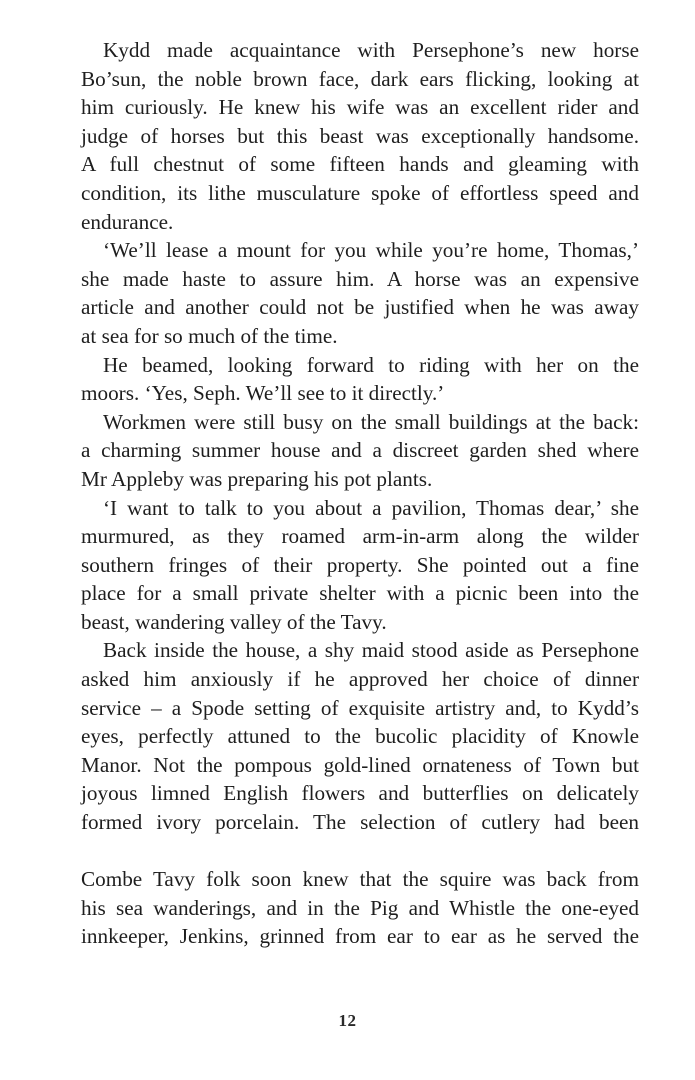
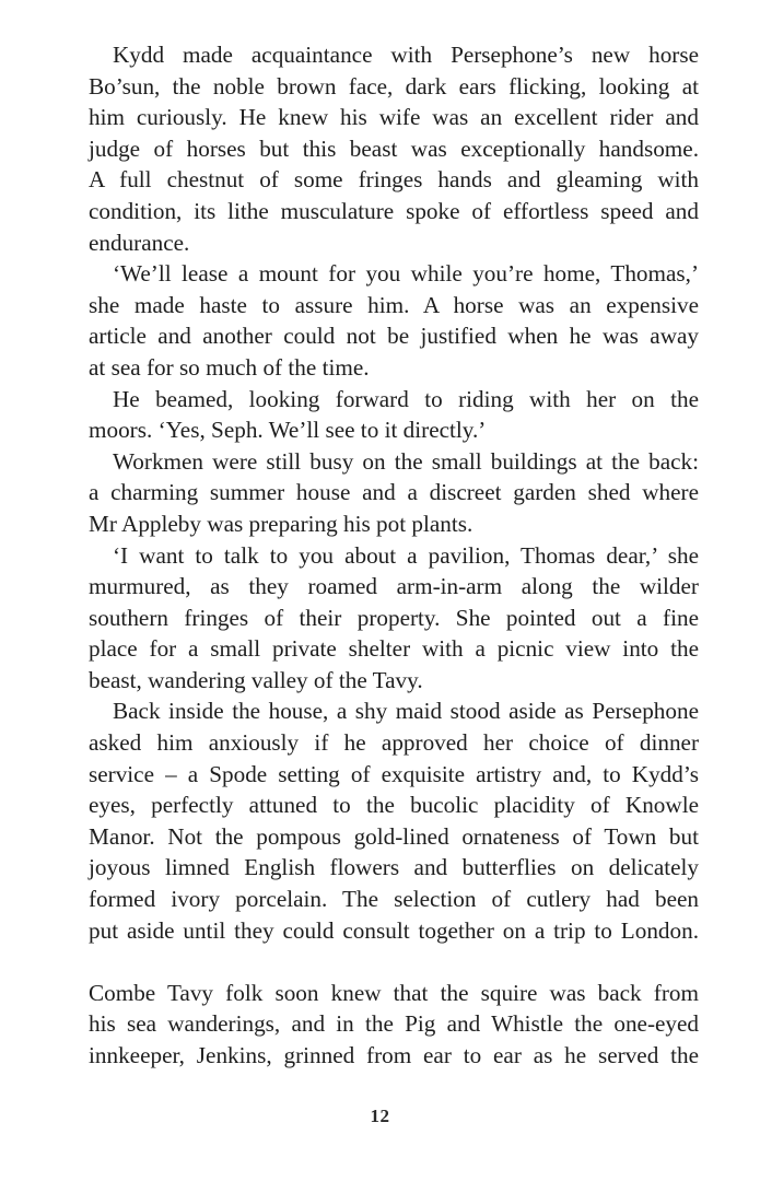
  Kydd made acquaintance with Persephone’s new horse
  Bo’sun, the noble brown face, dark ears flicking, looking at
  him curiously. He knew his wife was an excellent rider and
  judge of horses but this beast was exceptionally handsome.
- A full chestnut of some fifteen hands and gleaming with
+ A full chestnut of some fringes hands and gleaming with
  condition, its lithe musculature spoke of effortless speed and
  endurance.
  ‘We’ll lease a mount for you while you’re home, Thomas,’
  she made haste to assure him. A horse was an expensive
  article and another could not be justified when he was away
  at sea for so much of the time.
  He beamed, looking forward to riding with her on the
  moors. ‘Yes, Seph. We’ll see to it directly.’
  Workmen were still busy on the small buildings at the back:
  a charming summer house and a discreet garden shed where
  Mr Appleby was preparing his pot plants.
  ‘I want to talk to you about a pavilion, Thomas dear,’ she
  murmured, as they roamed arm-in-arm along the wilder
  southern fringes of their property. She pointed out a fine
- place for a small private shelter with a picnic been into the
+ place for a small private shelter with a picnic view into the
  beast, wandering valley of the Tavy.
  Back inside the house, a shy maid stood aside as Persephone
  asked him anxiously if he approved her choice of dinner
  service – a Spode setting of exquisite artistry and, to Kydd’s
  eyes, perfectly attuned to the bucolic placidity of Knowle
  Manor. Not the pompous gold-lined ornateness of Town but
  joyous limned English flowers and butterflies on delicately
  formed ivory porcelain. The selection of cutlery had been
+ put aside until they could consult together on a trip to London.
  Combe Tavy folk soon knew that the squire was back from
  his sea wanderings, and in the Pig and Whistle the one-eyed
  innkeeper, Jenkins, grinned from ear to ear as he served the
  12
